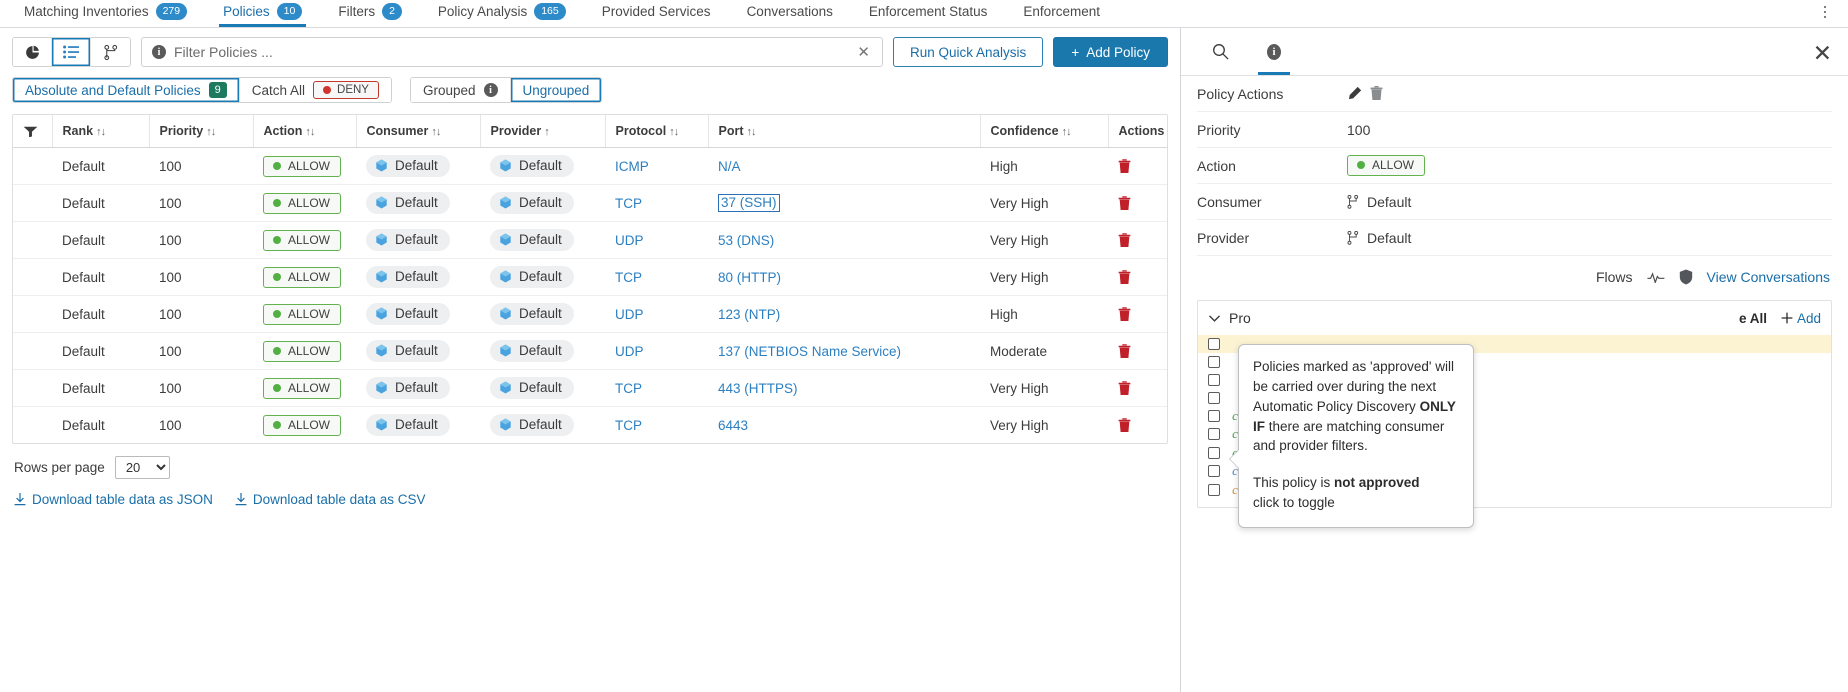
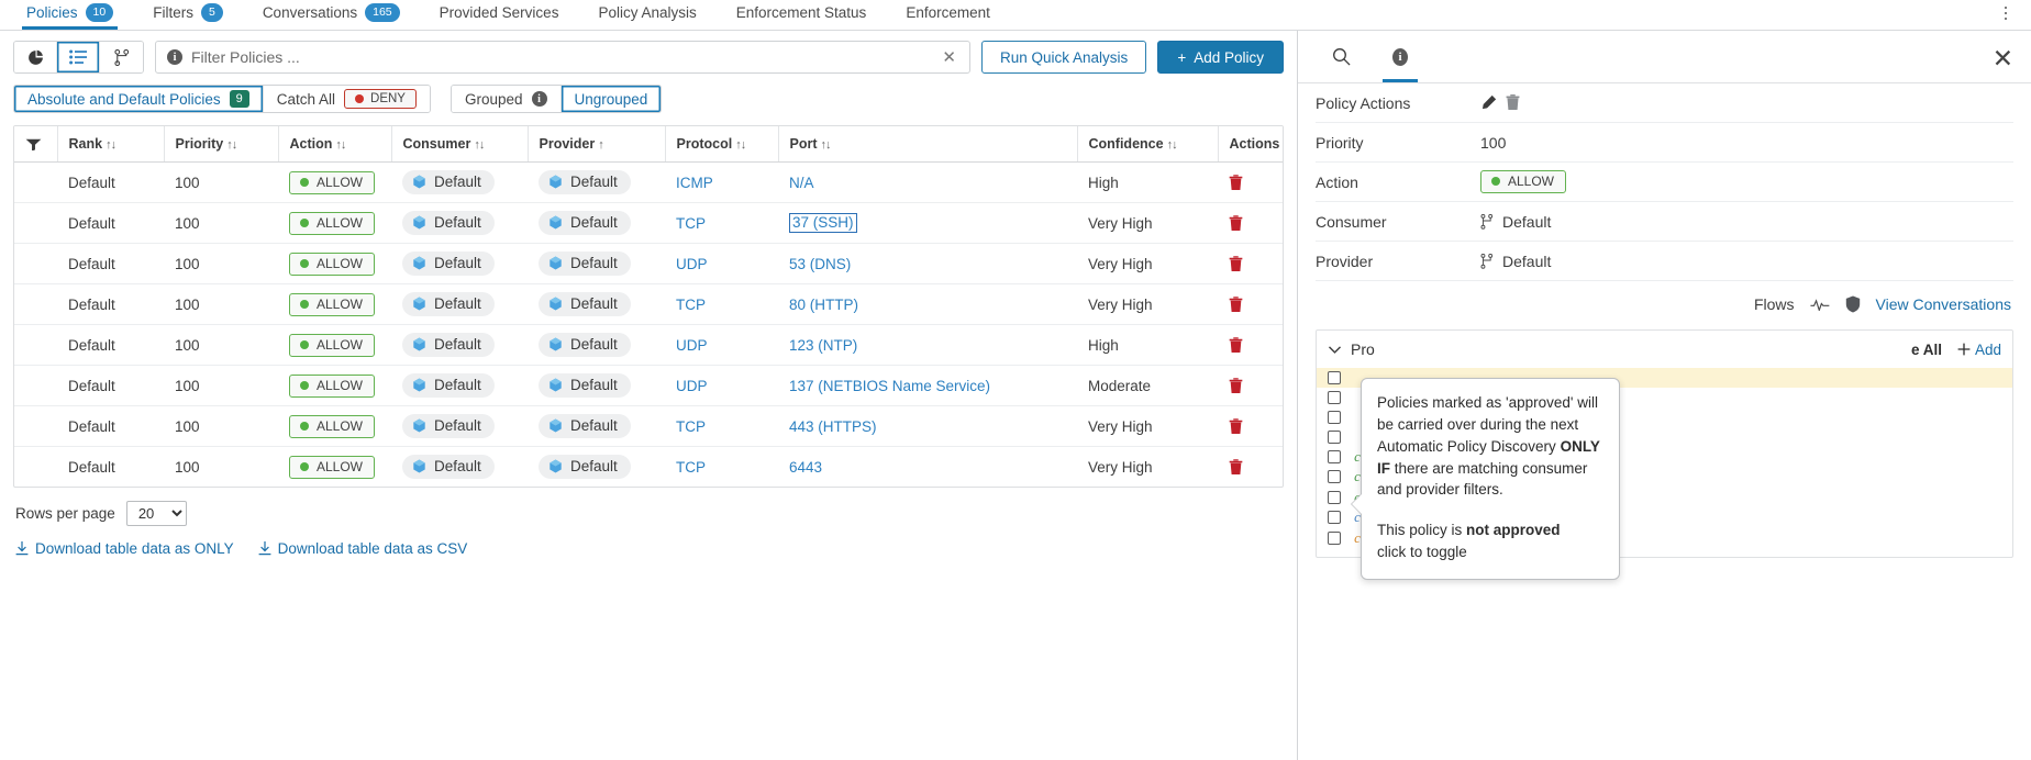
- Matching Inventories
- 279
  Policies
  10
  Filters
- 2
+ 5
- Policy Analysis
+ Conversations
  165
  Provided Services
- Conversations
+ Policy Analysis
  Enforcement Status
  Enforcement
  i
  Filter Policies ...
  ✕
  Run Quick Analysis
  +
  Add Policy
  Absolute and Default Policies
  9
  Catch All
  DENY
  Grouped
  i
  Ungrouped
  	Rank ↑↓	Priority ↑↓	Action ↑↓	Consumer ↑↓	Provider ↑	Protocol ↑↓	Port ↑↓	Confidence ↑↓	Actions
  	Default	100	ALLOW	Default	Default	ICMP	N/A	High
  	Default	100	ALLOW	Default	Default	TCP	37 (SSH)	Very High
  	Default	100	ALLOW	Default	Default	UDP	53 (DNS)	Very High
  	Default	100	ALLOW	Default	Default	TCP	80 (HTTP)	Very High
  	Default	100	ALLOW	Default	Default	UDP	123 (NTP)	High
  	Default	100	ALLOW	Default	Default	UDP	137 (NETBIOS Name Service)	Moderate
  	Default	100	ALLOW	Default	Default	TCP	443 (HTTPS)	Very High
  	Default	100	ALLOW	Default	Default	TCP	6443	Very High
  Rows per page
  20
- Download table data as JSON
+ Download table data as ONLY
  Download table data as CSV
  i
  ✕
  Policy Actions
  Priority
  100
  Action
  ALLOW
  Consumer
  Default
  Provider
  Default
  Flows
  View Conversations
  Pro
  e All
  Add
  c
  c
  c
  c
  c
  Policies marked as 'approved' will be carried over during the next Automatic Policy Discovery ONLY IF there are matching consumer and provider filters.
  This policy is not approved
  click to toggle
